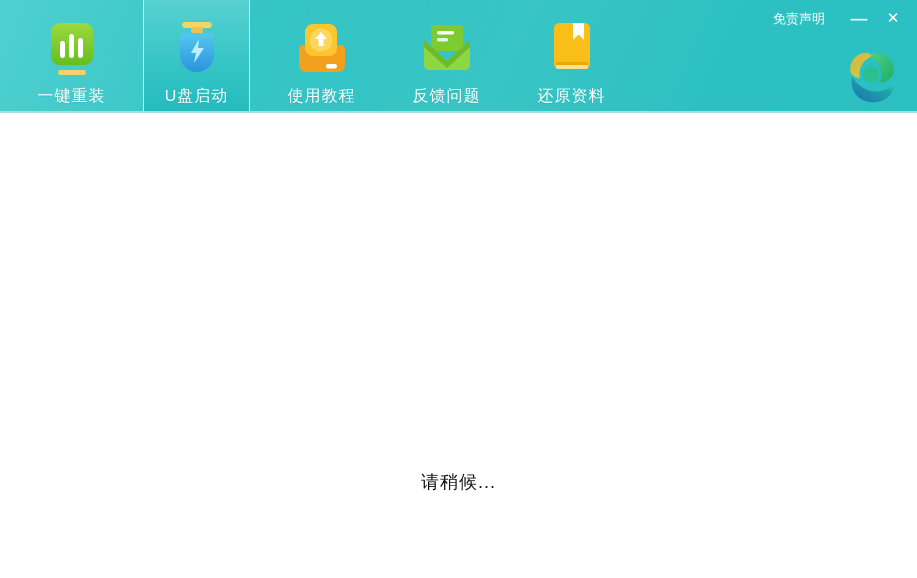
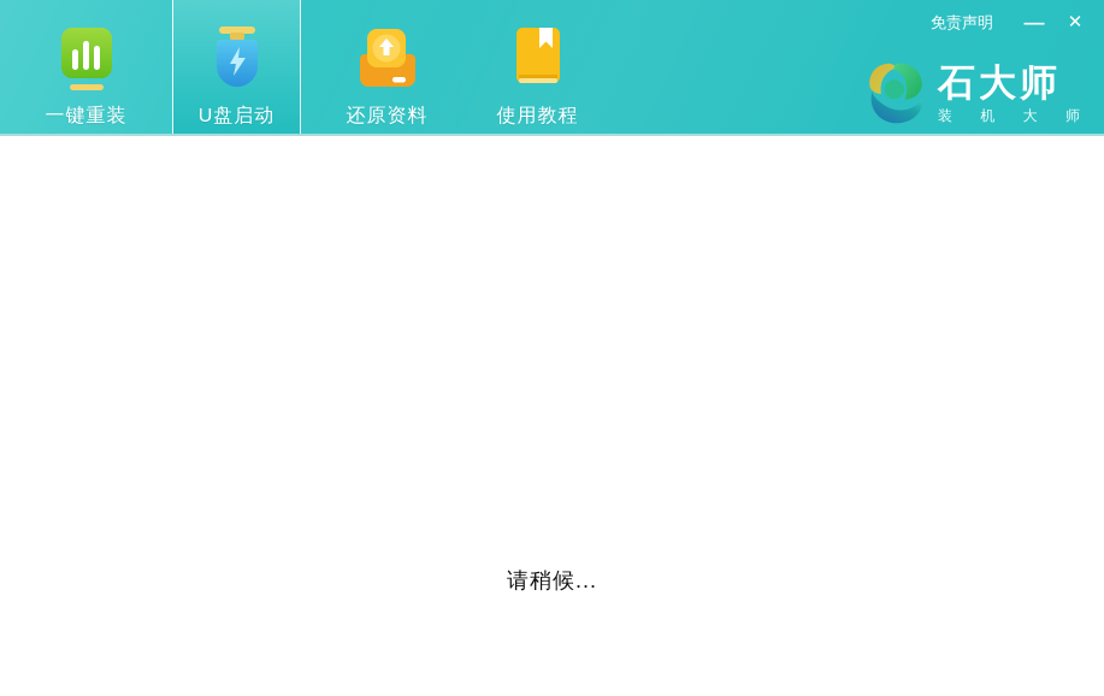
  一键重装
  U盘启动
- 使用教程
+ 还原资料
- 反馈问题
- 还原资料
+ 使用教程
  免责声明
  —
  ✕
+ 石大师
+ 装 机 大 师
  请稍候...
